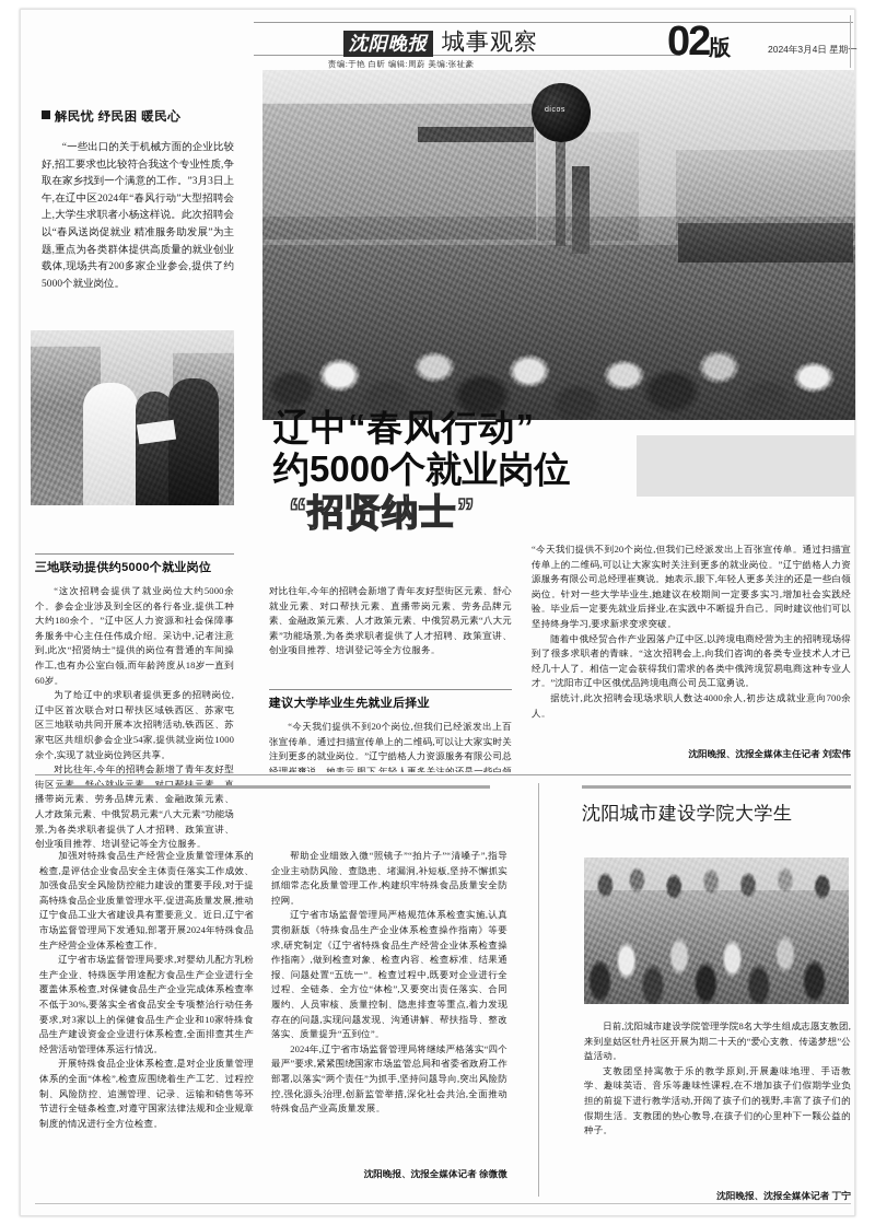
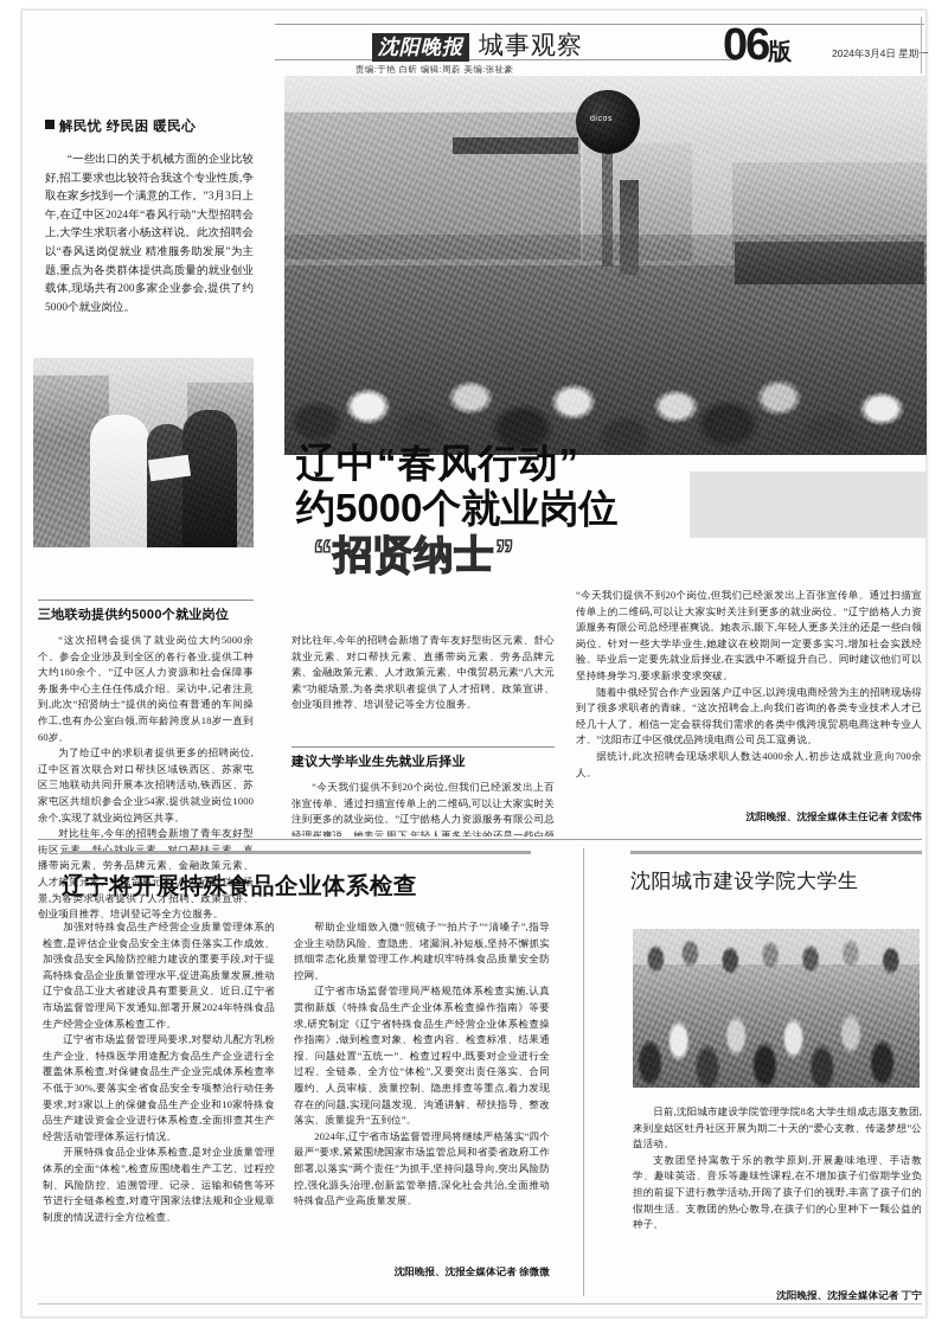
  沈阳晚报
  城事观察
  责编:于艳 白昕 编辑:周蔚 美编:张祉豪
- 02版
+ 06版
  2024年3月4日 星期一
  解民忧 纾民困 暖民心
  “一些出口的关于机械方面的企业比较好,招工要求也比较符合我这个专业性质,争取在家乡找到一个满意的工作。”3月3日上午,在辽中区2024年“春风行动”大型招聘会上,大学生求职者小杨这样说。此次招聘会以“春风送岗促就业 精准服务助发展”为主题,重点为各类群体提供高质量的就业创业载体,现场共有200多家企业参会,提供了约5000个就业岗位。
  辽中“春风行动”
  约5000个就业岗位
  “招贤纳士”
  三地联动提供约5000个就业岗位
  “这次招聘会提供了就业岗位大约5000余个。参会企业涉及到全区的各行各业,提供工种大约180余个。”辽中区人力资源和社会保障事务服务中心主任任伟成介绍。采访中,记者注意到,此次“招贤纳士”提供的岗位有普通的车间操作工,也有办公室白领,而年龄跨度从18岁一直到60岁。
  为了给辽中的求职者提供更多的招聘岗位,辽中区首次联合对口帮扶区域铁西区、苏家屯区三地联动共同开展本次招聘活动,铁西区、苏家屯区共组织参会企业54家,提供就业岗位1000余个,实现了就业岗位跨区共享。
  对比往年,今年的招聘会新增了青年友好型街区元素、舒心就业元素、对口帮扶元素、直播带岗元素、劳务品牌元素、金融政策元素、人才政策元素、中俄贸易元素“八大元素”功能场景,为各类求职者提供了人才招聘、政策宣讲、创业项目推荐、培训登记等全方位服务。
  对比往年,今年的招聘会新增了青年友好型街区元素、舒心就业元素、对口帮扶元素、直播带岗元素、劳务品牌元素、金融政策元素、人才政策元素、中俄贸易元素“八大元素”功能场景,为各类求职者提供了人才招聘、政策宣讲、创业项目推荐、培训登记等全方位服务。
  建议大学毕业生先就业后择业
  “今天我们提供不到20个岗位,但我们已经派发出上百张宣传单。通过扫描宣传单上的二维码,可以让大家实时关注到更多的就业岗位。”辽宁皓格人力资源服务有限公司总经理崔爽说。她表示,眼下,年轻人更多关注的还是一些白领岗位。针对一些大学毕业生,她建议在校期间一定要多实习,增加社会实践经验。毕业后一定要先就业后择业,在实践中不断提升自己。同时建议他们可以坚持终身学习,要求新求变求突破。
  随着中俄经贸合作产业园落户辽中区,以跨境电商经营为主的招聘现场得到了很多求职者的青睐。“这次招聘会上,向我们咨询的各类专业技术人才已经几十人了。相信一定会获得我们需求的各类中俄跨境贸易电商这种专业人才。”沈阳市辽中区俄优品跨境电商公司员工寇勇说。
  据统计,此次招聘会现场求职人数达4000余人,初步达成就业意向700余人。
  沈阳晚报、沈报全媒体主任记者 刘宏伟
+ 辽宁将开展特殊食品企业体系检查
  加强对特殊食品生产经营企业质量管理体系的检查,是评估企业食品安全主体责任落实工作成效、加强食品安全风险防控能力建设的重要手段,对于提高特殊食品企业质量管理水平,促进高质量发展,推动辽宁食品工业大省建设具有重要意义。近日,辽宁省市场监督管理局下发通知,部署开展2024年特殊食品生产经营企业体系检查工作。
  辽宁省市场监督管理局要求,对婴幼儿配方乳粉生产企业、特殊医学用途配方食品生产企业进行全覆盖体系检查,对保健食品生产企业完成体系检查率不低于30%,要落实全省食品安全专项整治行动任务要求,对3家以上的保健食品生产企业和10家特殊食品生产建设资金企业进行体系检查,全面排查其生产经营活动管理体系运行情况。
  开展特殊食品企业体系检查,是对企业质量管理体系的全面“体检”,检查应围绕着生产工艺、过程控制、风险防控、追溯管理、记录、运输和销售等环节进行全链条检查,对遵守国家法律法规和企业规章制度的情况进行全方位检查。
  帮助企业细致入微“照镜子”“拍片子”“清嗓子”,指导企业主动防风险、查隐患、堵漏洞,补短板,坚持不懈抓实抓细常态化质量管理工作,构建织牢特殊食品质量安全防控网。
  辽宁省市场监督管理局严格规范体系检查实施,认真贯彻新版《特殊食品生产企业体系检查操作指南》等要求,研究制定《辽宁省特殊食品生产经营企业体系检查操作指南》,做到检查对象、检查内容、检查标准、结果通报、问题处置“五统一”。检查过程中,既要对企业进行全过程、全链条、全方位“体检”,又要突出责任落实、合同履约、人员审核、质量控制、隐患排查等重点,着力发现存在的问题,实现问题发现、沟通讲解、帮扶指导、整改落实、质量提升“五到位”。
  2024年,辽宁省市场监督管理局将继续严格落实“四个最严”要求,紧紧围绕国家市场监管总局和省委省政府工作部署,以落实“两个责任”为抓手,坚持问题导向,突出风险防控,强化源头治理,创新监管举措,深化社会共治,全面推动特殊食品产业高质量发展。
  沈阳晚报、沈报全媒体记者 徐微微
  沈阳城市建设学院大学生
  日前,沈阳城市建设学院管理学院8名大学生组成志愿支教团,来到皇姑区牡丹社区开展为期二十天的“爱心支教、传递梦想”公益活动。
  支教团坚持寓教于乐的教学原则,开展趣味地理、手语教学、趣味英语、音乐等趣味性课程,在不增加孩子们假期学业负担的前提下进行教学活动,开阔了孩子们的视野,丰富了孩子们的假期生活。支教团的热心教导,在孩子们的心里种下一颗公益的种子。
  沈阳晚报、沈报全媒体记者 丁宁
